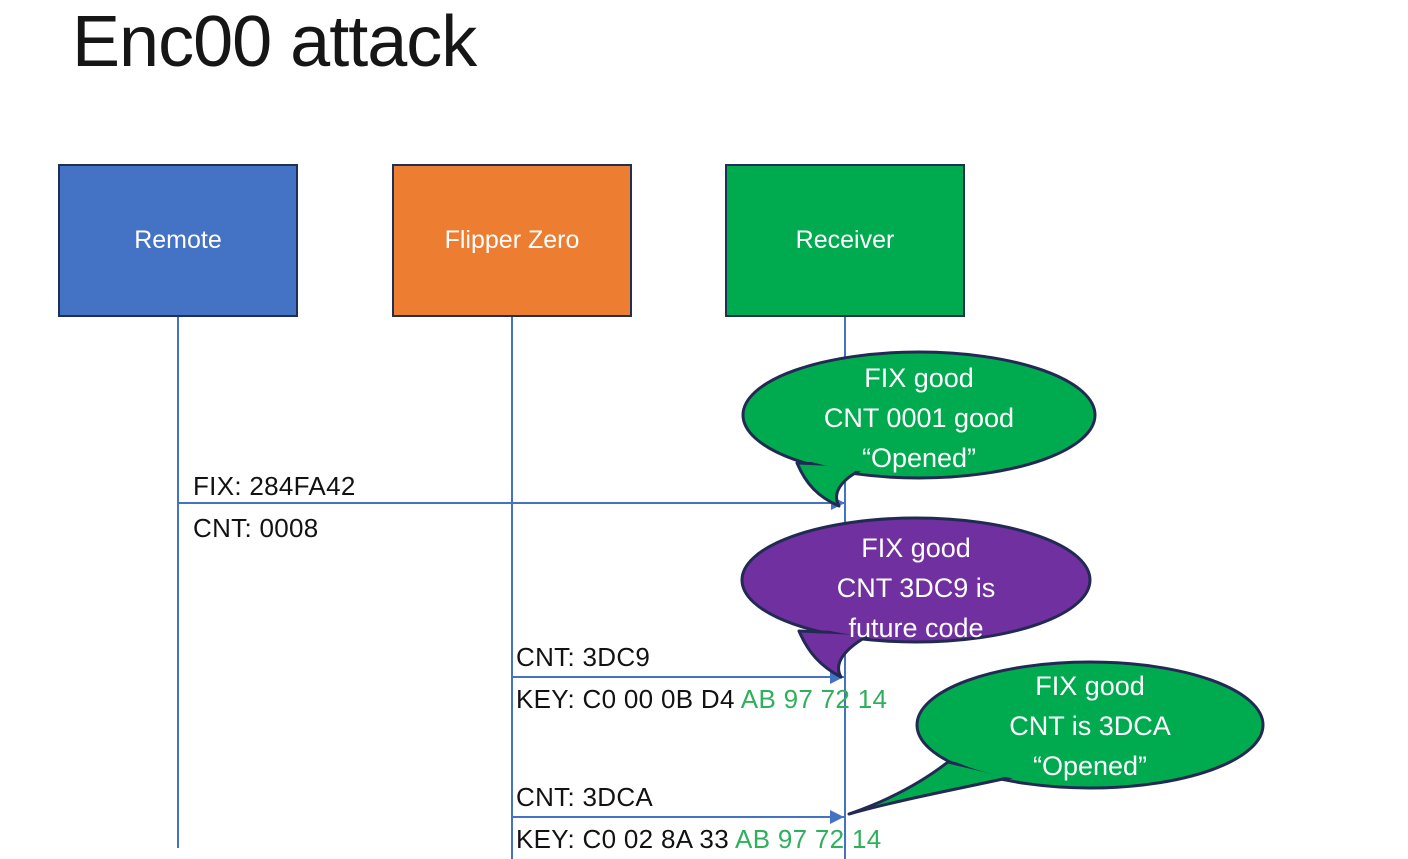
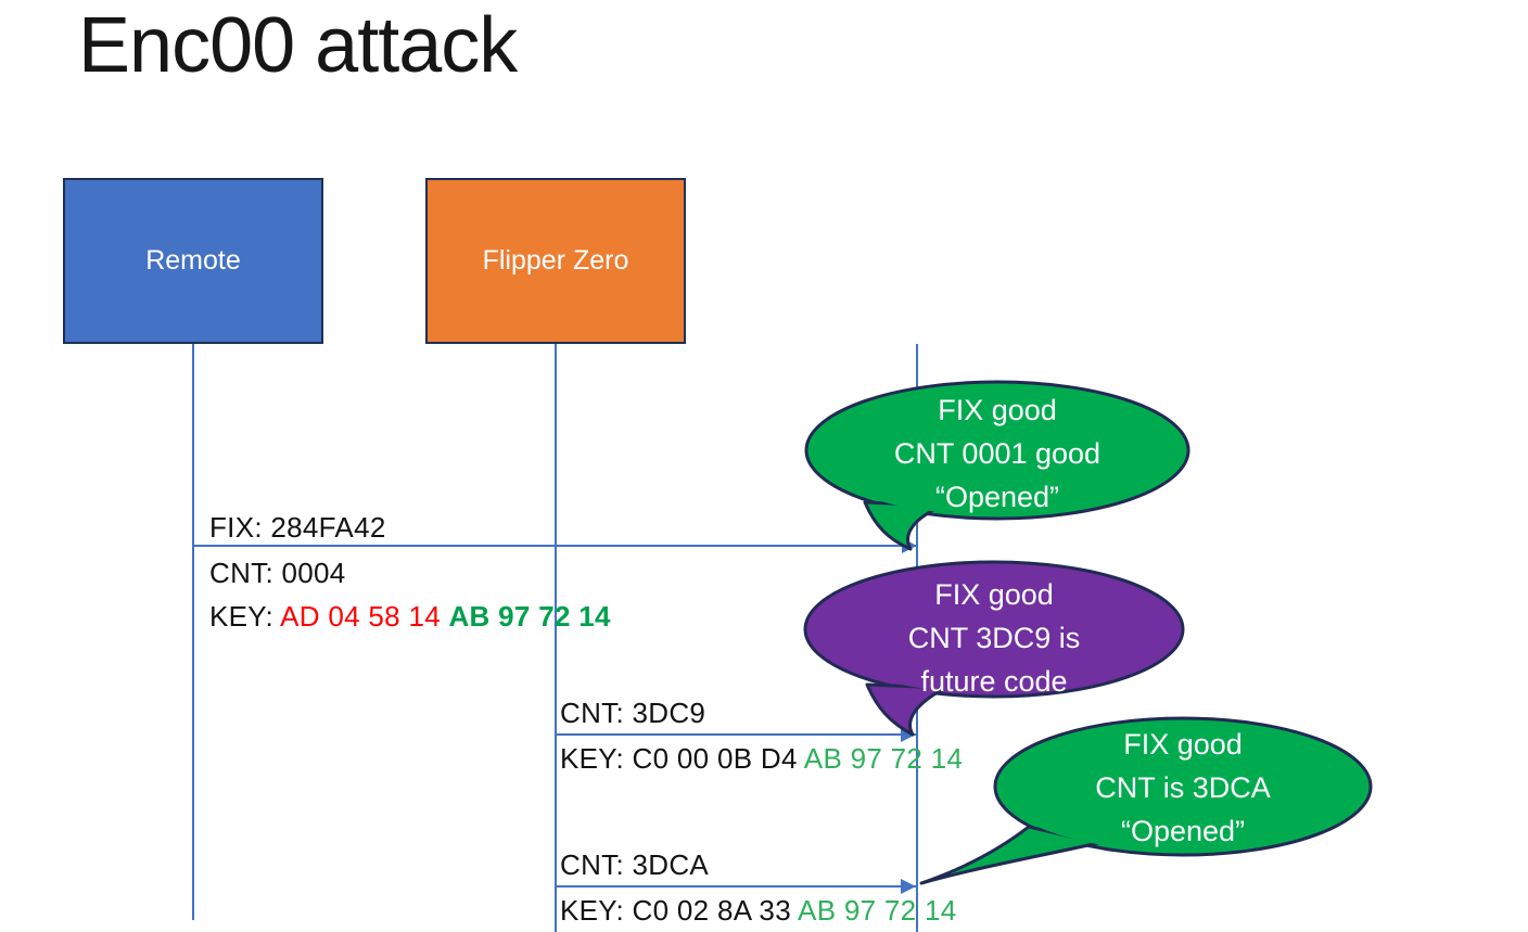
  Enc00 attack
  Remote
  Flipper Zero
- Receiver
  FIX: 284FA42
- CNT: 0008
+ CNT: 0004
+ KEY: AD 04 58 14 AB 97 72 14
  CNT: 3DC9
  KEY: C0 00 0B D4 AB 97 72 14
  CNT: 3DCA
  KEY: C0 02 8A 33 AB 97 72 14
  FIX good
  CNT 0001 good
  “Opened”
  FIX good
  CNT 3DC9 is
  future code
  FIX good
  CNT is 3DCA
  “Opened”
